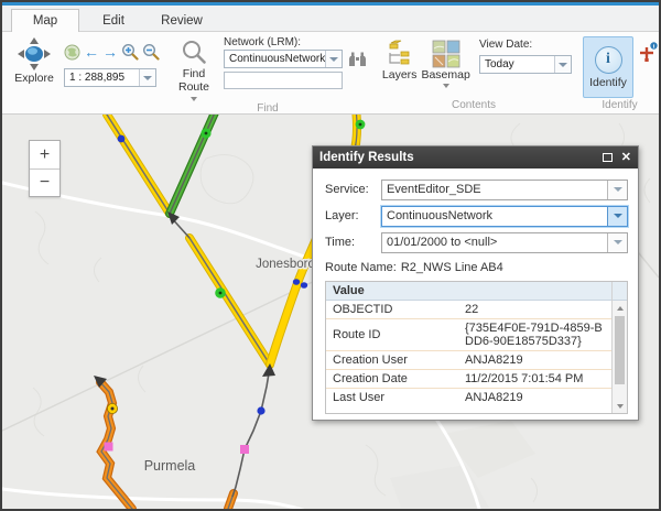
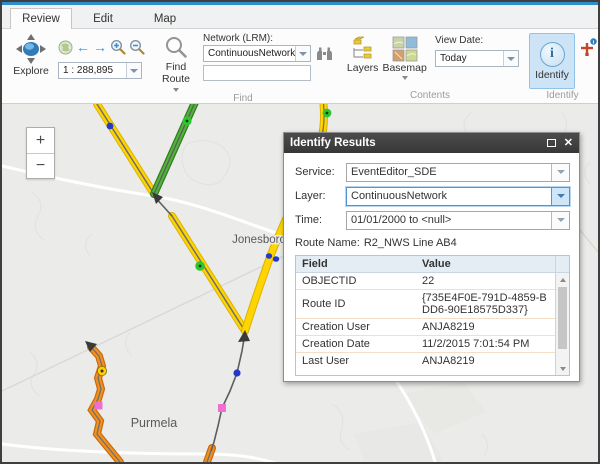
- Map
+ Review
  Edit
- Review
+ Map
  Explore
  ←
  →
  1 : 288,895
  Find Route
  Network (LRM):
  ContinuousNetwork
  Find
  Layers
  Basemap
  View Date:
  Today
  Contents
  i
  Identify
  Identify
  Jonesbor
  Purmela
  +
  −
  Identify Results
  ✕
  Service:
  EventEditor_SDE
  Layer:
  ContinuousNetwork
  Time:
  01/01/2000 to <null>
  Route Name:
  R2_NWS Line AB4
+ Field
  Value
  OBJECTID
  22
  Route ID
  {735E4F0E-791D-4859-BDD6-90E18575D337}
  Creation User
  ANJA8219
  Creation Date
  11/2/2015 7:01:54 PM
  Last User
  ANJA8219
